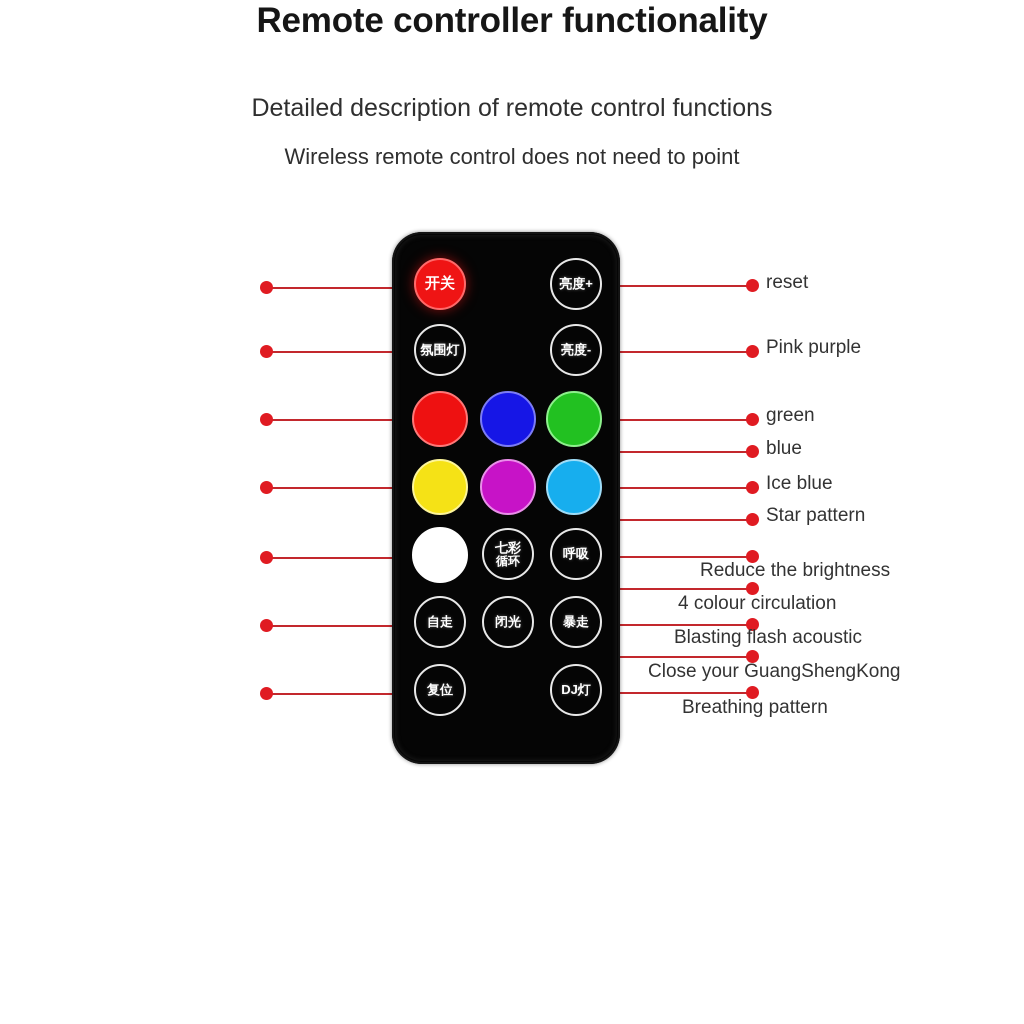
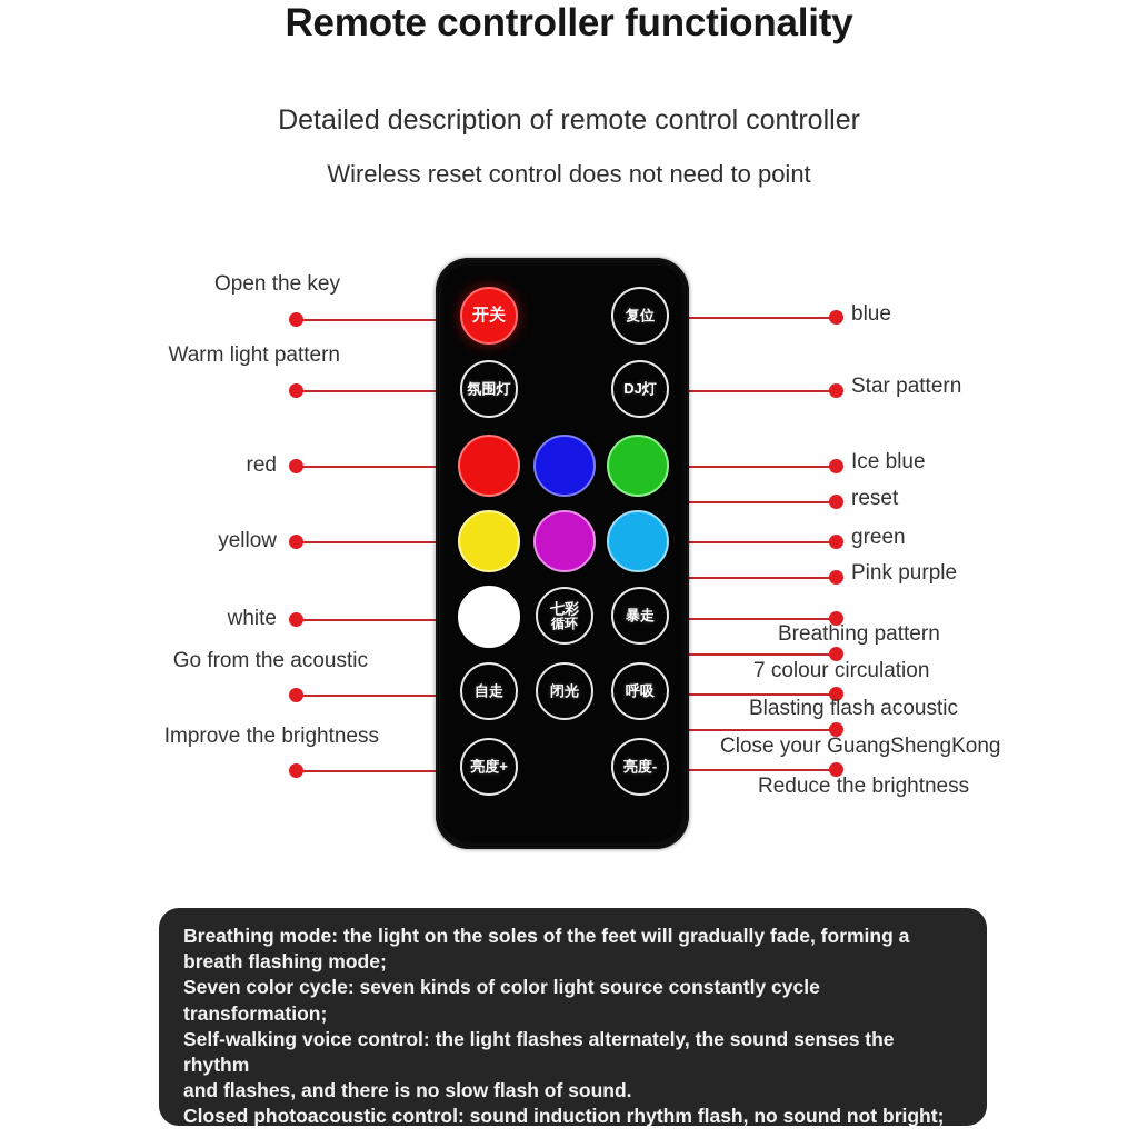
  Remote controller functionality
- Detailed description of remote control functions
+ Detailed description of remote control controller
- Wireless remote control does not need to point
+ Wireless reset control does not need to point
  开关
- 亮度+
+ 复位
  氛围灯
- 亮度-
+ DJ灯
  七彩
  循环
- 呼吸
+ 暴走
  自走
  闭光
- 暴走
+ 呼吸
- 复位
+ 亮度+
- DJ灯
+ 亮度-
+ Open the key
+ Warm light pattern
+ red
+ yellow
+ white
+ Go from the acoustic
+ Improve the brightness
- reset
+ blue
- Pink purple
+ Star pattern
- green
+ Ice blue
- blue
+ reset
- Ice blue
+ green
- Star pattern
+ Pink purple
- Reduce the brightness
+ Breathing pattern
- 4 colour circulation
+ 7 colour circulation
  Blasting flash acoustic
  Close your GuangShengKong
- Breathing pattern
+ Reduce the brightness
+ Breathing mode: the light on the soles of the feet will gradually fade, forming a
+ breath flashing mode;
+ Seven color cycle: seven kinds of color light source constantly cycle transformation;
+ Self-walking voice control: the light flashes alternately, the sound senses the rhythm
+ and flashes, and there is no slow flash of sound.
+ Closed photoacoustic control: sound induction rhythm flash, no sound not bright;
